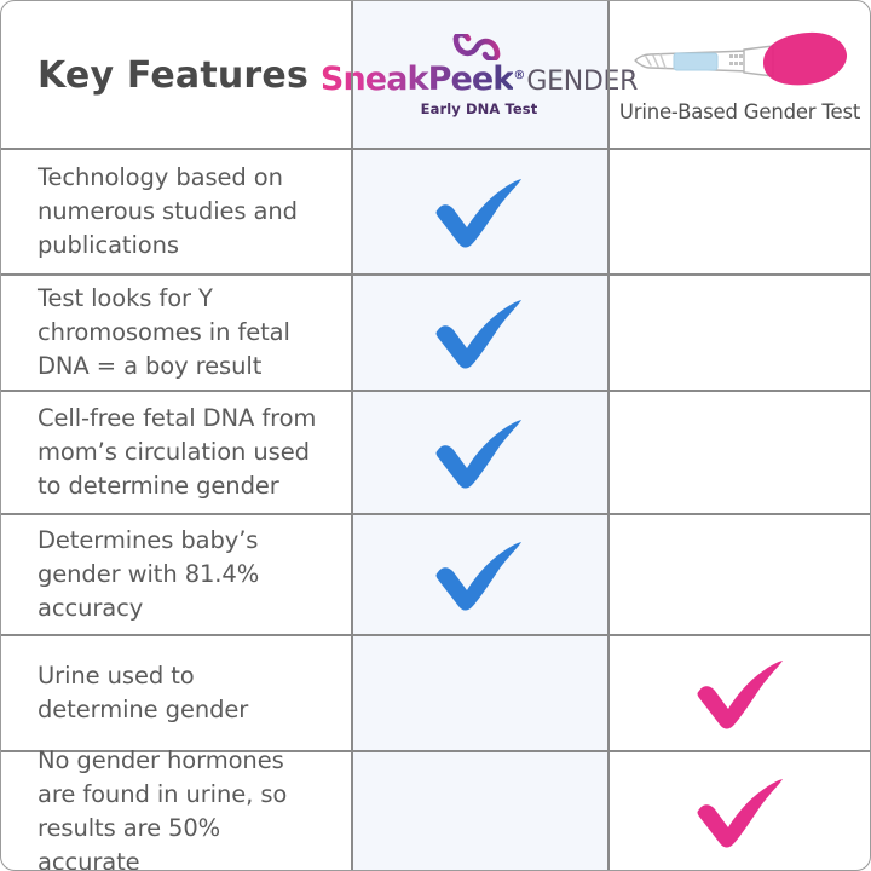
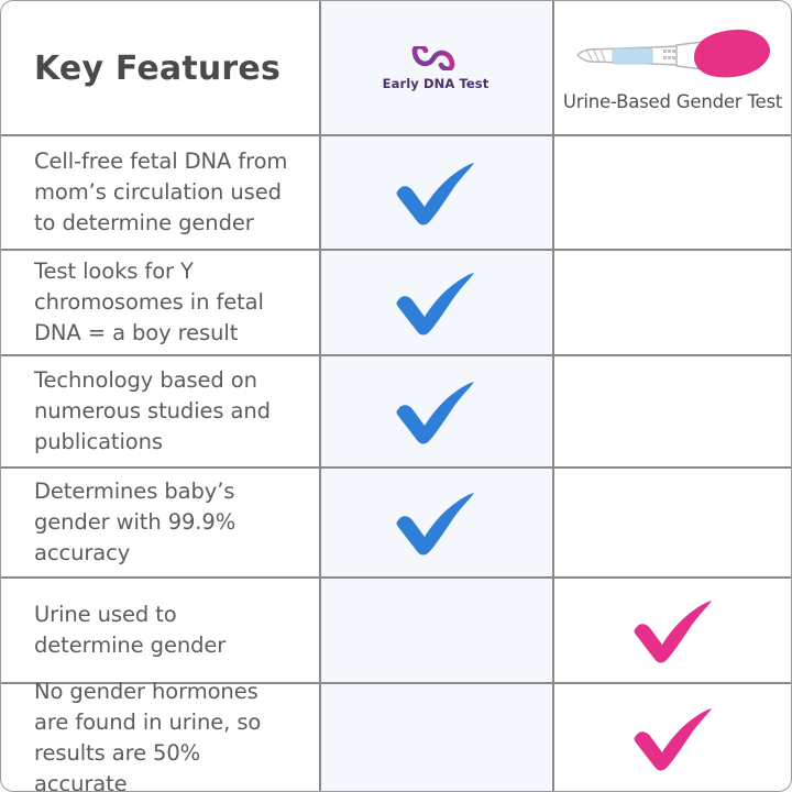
  Key Features
- SneakPeek
- ®
- GENDER
  Early DNA Test
  Urine-Based Gender Test
- Technology based on numerous studies and publications
+ Cell-free fetal DNA from mom’s circulation used to determine gender
  Test looks for Y chromosomes in fetal DNA = a boy result
- Cell-free fetal DNA from mom’s circulation used to determine gender
+ Technology based on numerous studies and publications
- Determines baby’s gender with 81.4% accuracy
+ Determines baby’s gender with 99.9% accuracy
  Urine used to determine gender
  No gender hormones are found in urine, so results are 50% accurate
